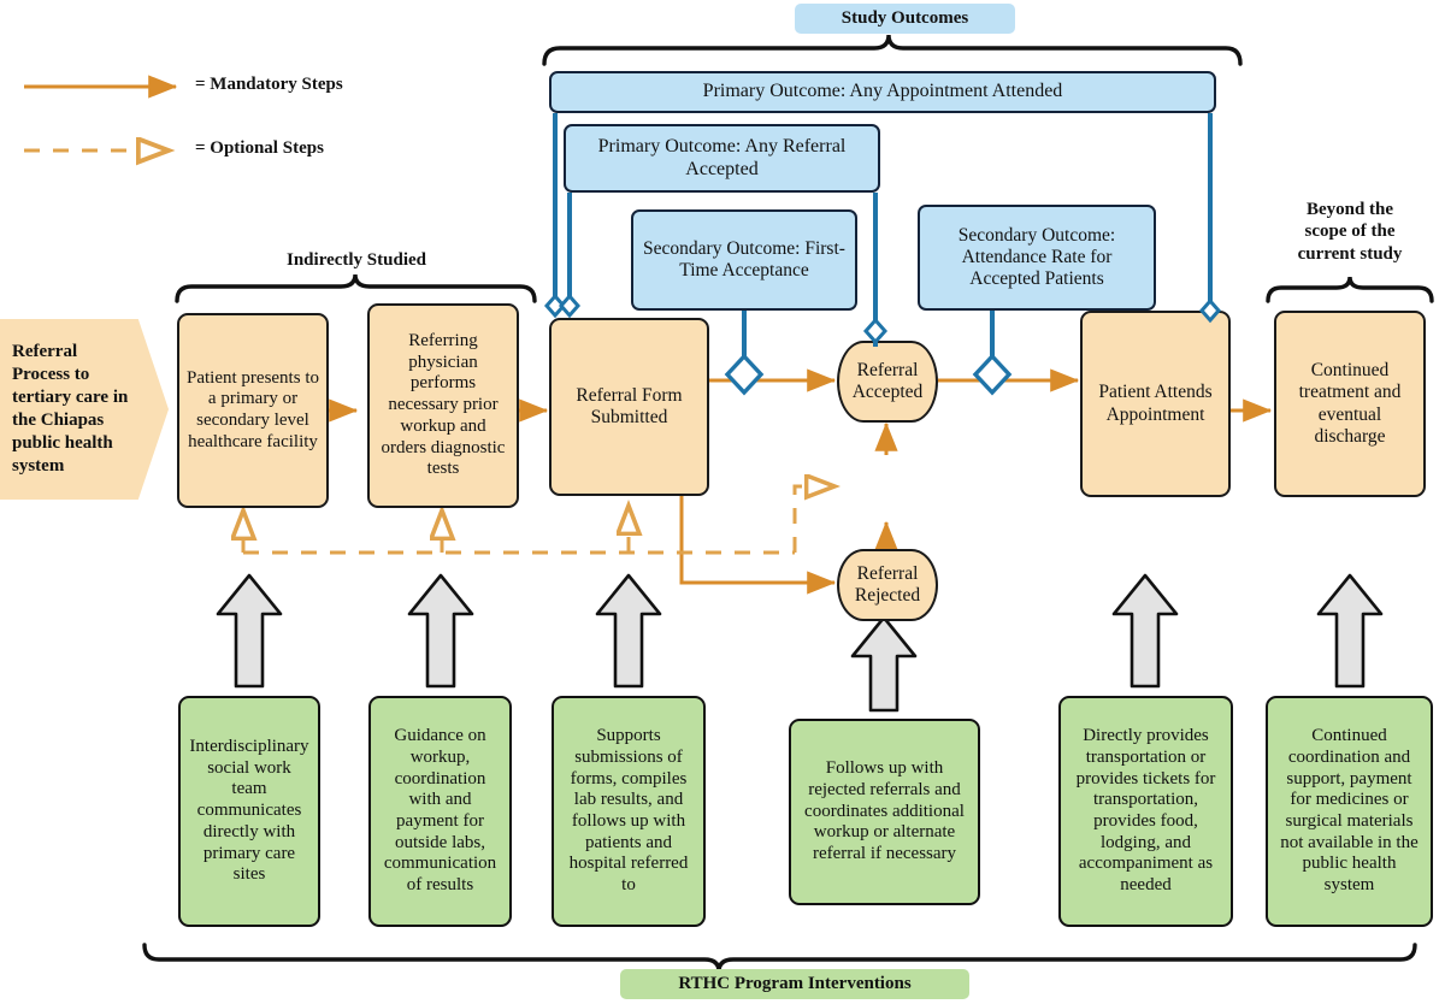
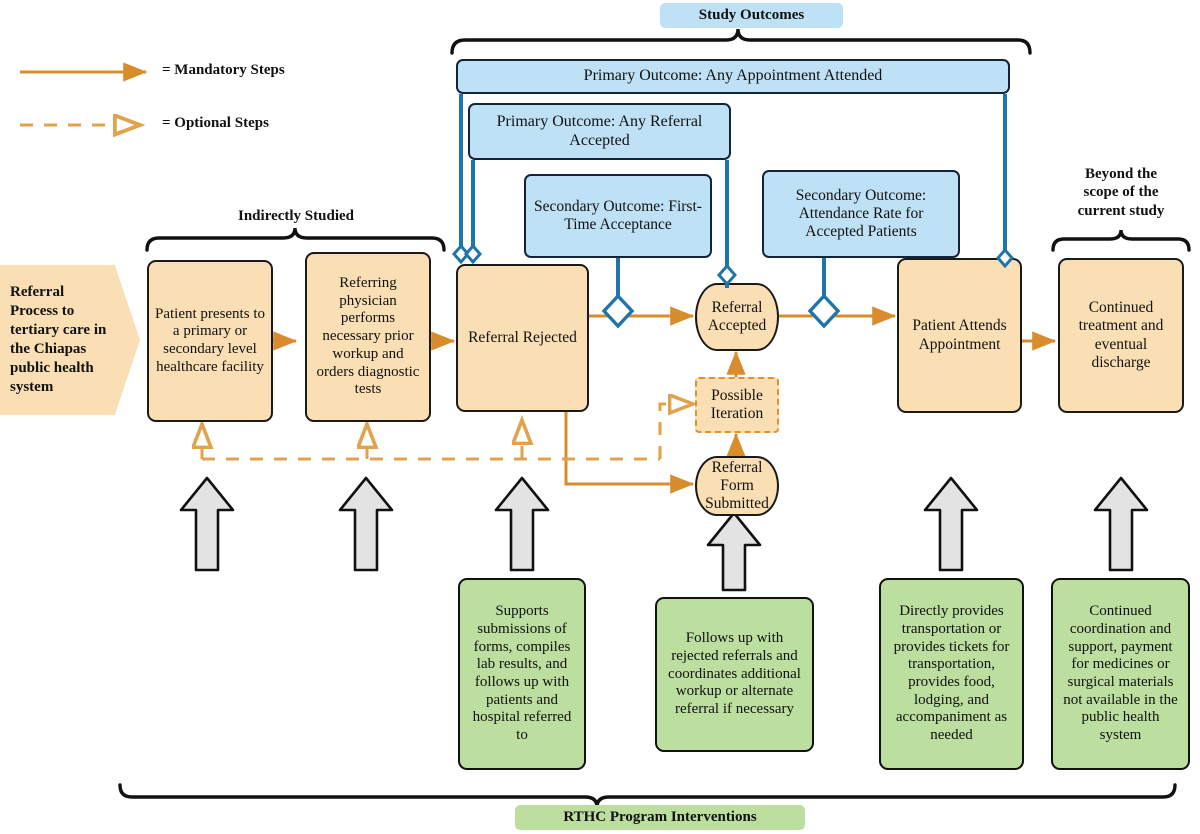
  Referral Process to tertiary care in the Chiapas public health system
  Patient presents to a primary or secondary level healthcare facility
  Referring physician performs necessary prior workup and orders diagnostic tests
- Referral Form Submitted
+ Referral Rejected
  Referral Accepted
- Referral Rejected
+ Referral Form Submitted
+ Possible Iteration
  Patient Attends Appointment
  Continued treatment and eventual discharge
  Primary Outcome: Any Appointment Attended
  Primary Outcome: Any Referral Accepted
  Secondary Outcome: First-Time Acceptance
  Secondary Outcome: Attendance Rate for Accepted Patients
  Study Outcomes
  Indirectly Studied
  Beyond the
  scope of the
  current study
  RTHC Program Interventions
- Interdisciplinary social work team communicates directly with primary care sites
- Guidance on workup, coordination with and payment for outside labs, communication of results
  Supports submissions of forms, compiles lab results, and follows up with patients and hospital referred to
  Follows up with rejected referrals and coordinates additional workup or alternate referral if necessary
  Directly provides transportation or provides tickets for transportation, provides food, lodging, and accompaniment as needed
  Continued coordination and support, payment for medicines or surgical materials not available in the public health system
  = Mandatory Steps
  = Optional Steps
